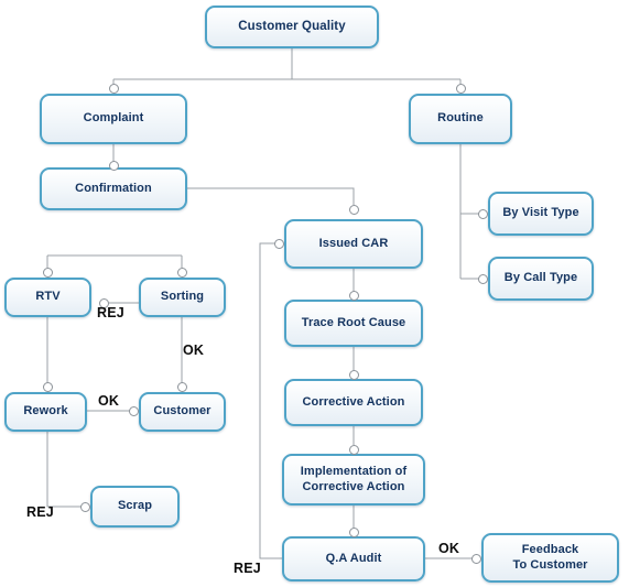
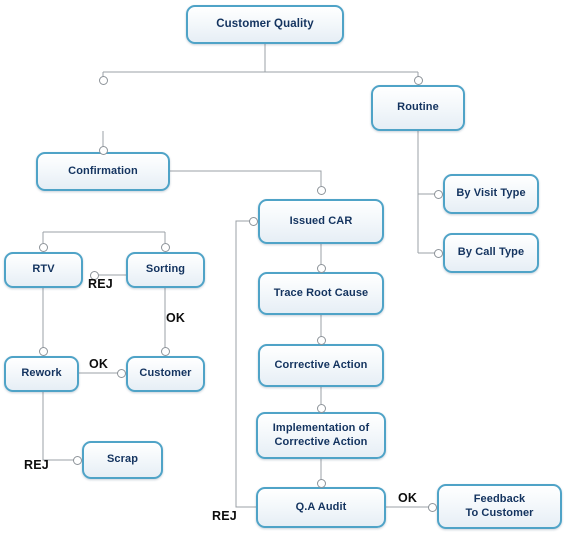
  Customer Quality
- Complaint
  Routine
  Confirmation
  By Visit Type
  By Call Type
  Issued CAR
  Trace Root Cause
  Corrective Action
  Implementation of
  Corrective Action
  Q.A Audit
  Feedback
  To Customer
  RTV
  Sorting
  Rework
  Customer
  Scrap
  REJ
  OK
  OK
  REJ
  REJ
  OK
